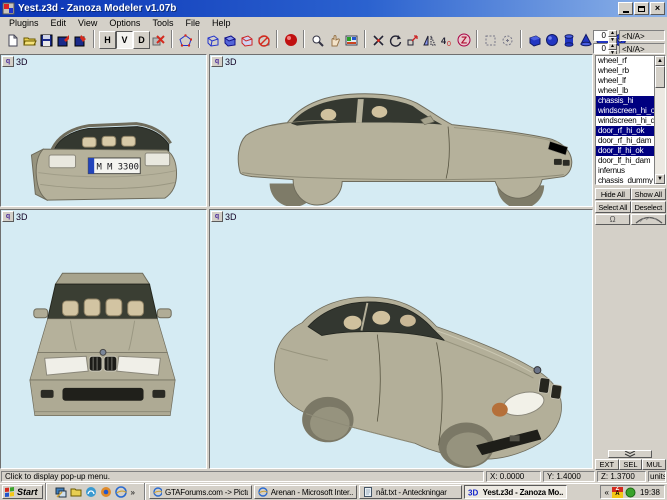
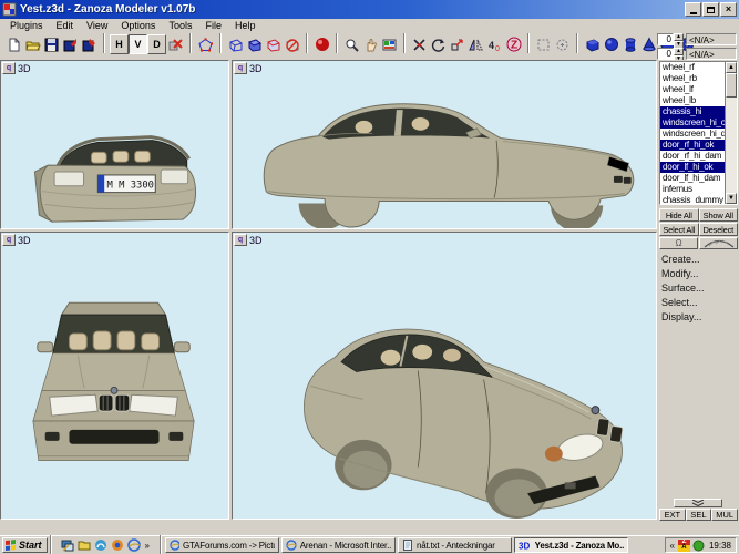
  Yest.z3d - Zanoza Modeler v1.07b
  ×
  Plugins
  Edit
  View
  Options
  Tools
  File
  Help
  H
  V
  D
  4
  Z
  0
  <N/A>
  0
  <N/A>
  M M 3300
  3D
  3D
  3D
  3D
  wheel_rf
  wheel_rb
  wheel_lf
  wheel_lb
  chassis_hi
  windscreen_hi_o
  windscreen_hi_d
  door_rf_hi_ok
  door_rf_hi_dam
  door_lf_hi_ok
  door_lf_hi_dam
  infernus
  chassis_dummy
  Hide All
  Show All
  Select All
  Deselect
  Ω
+ Create...
+ Modify...
+ Surface...
+ Select...
+ Display...
  EXT
  SEL
  MUL
- Click to display pop-up menu.
- X: 0.0000
- Y: 1.4000
- Z: 1.3700
- units
  Start
  »
  GTAForums.com -> Pict
  Arenan - Microsoft Inter..
  nåt.txt - Anteckningar
  3D
  Yest.z3d - Zanoza Mo..
  «
  19:38
